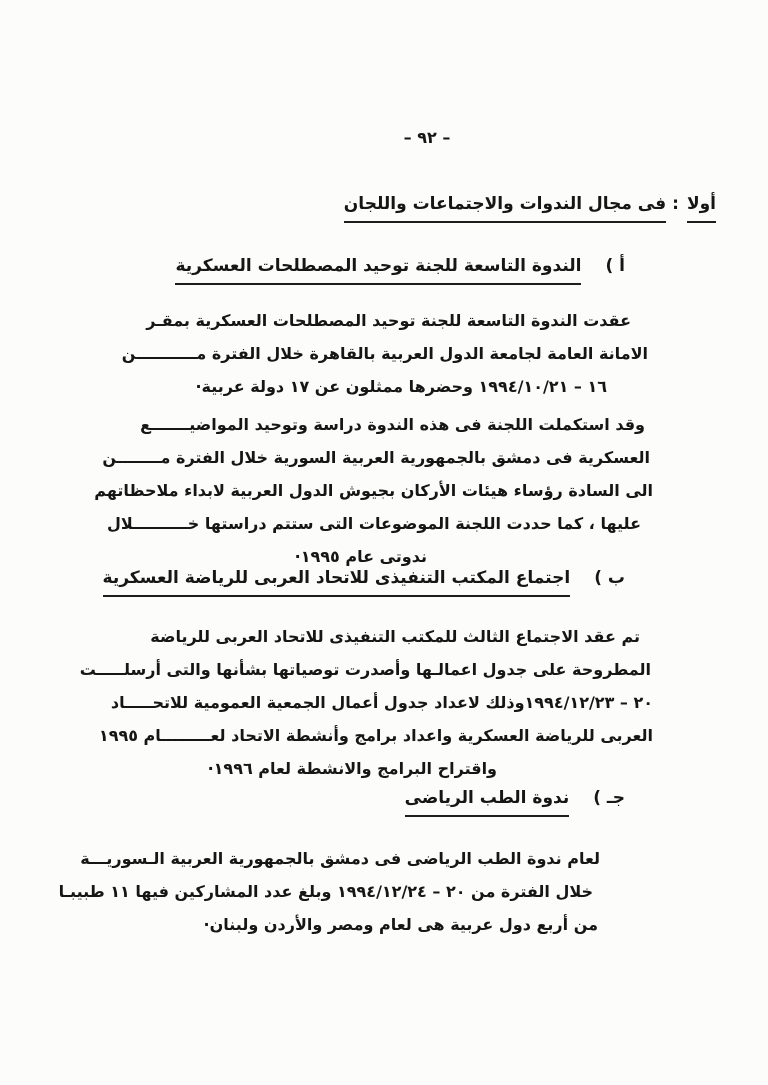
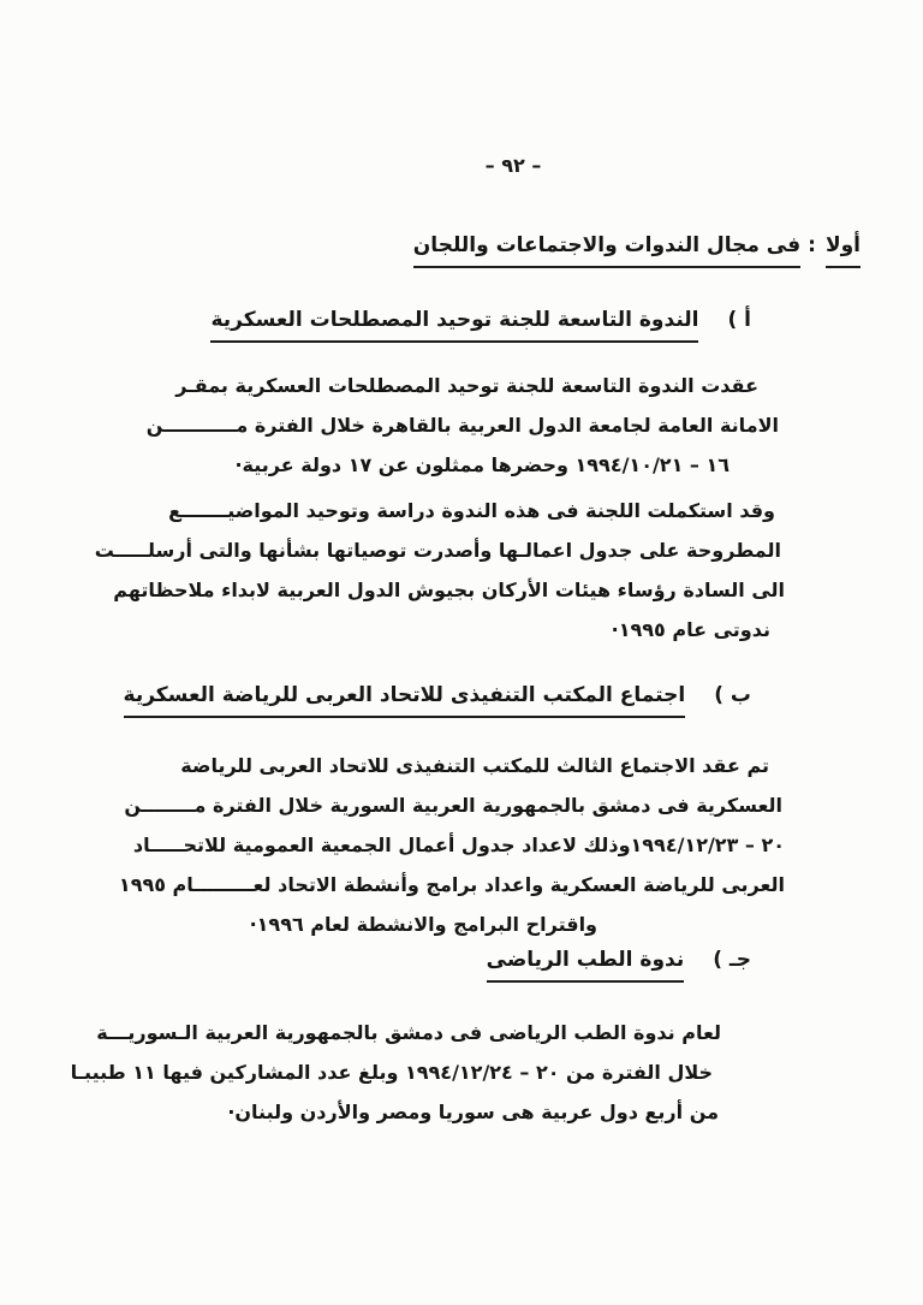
  – ٩٢ –
  أولا
  :
  فى مجال الندوات والاجتماعات واللجان
  أ )
  الندوة التاسعة للجنة توحيد المصطلحات العسكرية
  عقدت الندوة التاسعة للجنة توحيد المصطلحات العسكرية بمقـر
  الامانة العامة لجامعة الدول العربية بالقاهرة خلال الفترة مـــــــــــن
  ١٦ – ١٩٩٤/١٠/٢١ وحضرها ممثلون عن ١٧ دولة عربية·
  وقد استكملت اللجنة فى هذه الندوة دراسة وتوحيد المواضيـــــــع
- العسكرية فى دمشق بالجمهورية العربية السورية خلال الفترة مــــــــن
+ المطروحة على جدول اعمالـها وأصدرت توصياتها بشأنها والتى أرسلـــــت
  الى السادة رؤساء هيئات الأركان بجيوش الدول العربية لابداء ملاحظاتهم
- عليها ، كما حددت اللجنة الموضوعات التى ستتم دراستها خــــــــــلال
  ندوتى عام ١٩٩٥·
  ب )
  اجتماع المكتب التنفيذى للاتحاد العربى للرياضة العسكرية
  تم عقد الاجتماع الثالث للمكتب التنفيذى للاتحاد العربى للرياضة
- المطروحة على جدول اعمالـها وأصدرت توصياتها بشأنها والتى أرسلـــــت
+ العسكرية فى دمشق بالجمهورية العربية السورية خلال الفترة مــــــــن
  ٢٠ – ١٩٩٤/١٢/٢٣وذلك لاعداد جدول أعمال الجمعية العمومية للاتحـــــاد
  العربى للرياضة العسكرية واعداد برامج وأنشطة الاتحاد لعـــــــــام ١٩٩٥
  واقتراح البرامج والانشطة لعام ١٩٩٦·
  جـ )
  ندوة الطب الرياضى
  لعام ندوة الطب الرياضى فى دمشق بالجمهورية العربية الـسوريـــة
  خلال الفترة من ٢٠ – ١٩٩٤/١٢/٢٤ وبلغ عدد المشاركين فيها ١١ طبيبـا
- من أربع دول عربية هى لعام ومصر والأردن ولبنان·
+ من أربع دول عربية هى سوريا ومصر والأردن ولبنان·
